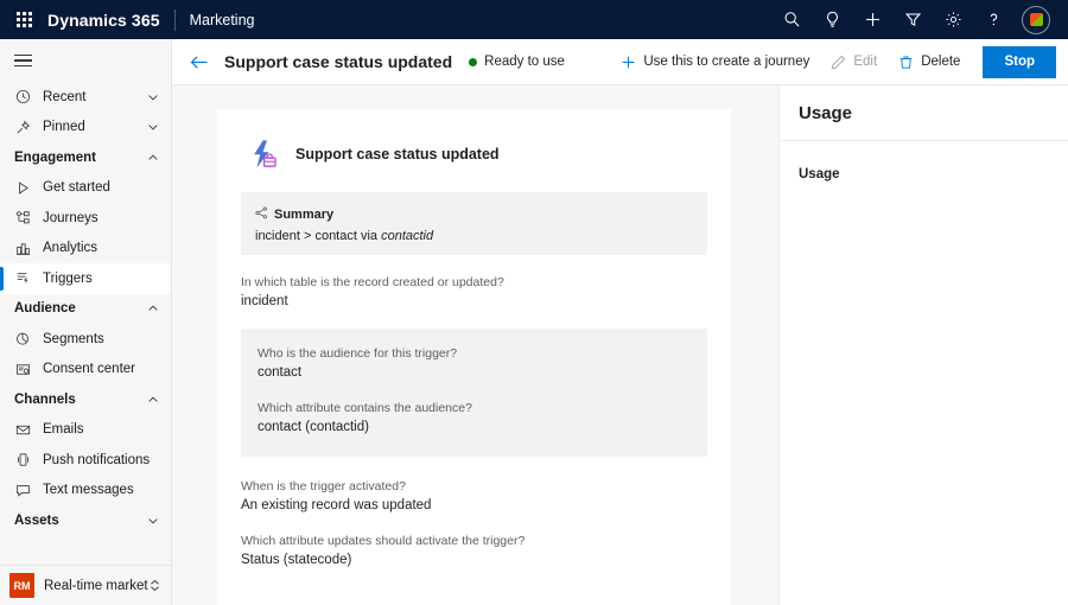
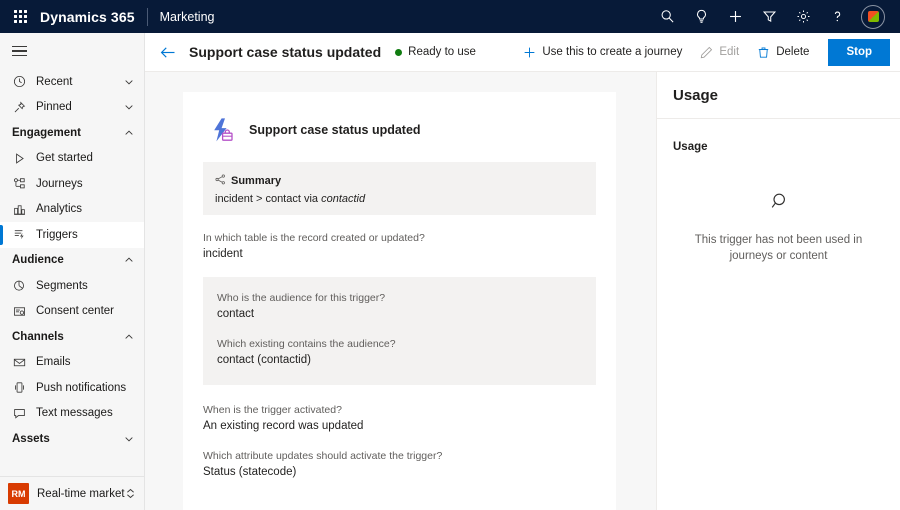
  Dynamics 365
  Marketing
  Recent
  Pinned
  Engagement
  Get started
  Journeys
  Analytics
  Triggers
  Audience
  Segments
  Consent center
  Channels
  Emails
  Push notifications
  Text messages
  Assets
  RM
  Real-time market
  Support case status updated
  Ready to use
  Use this to create a journey
  Edit
  Delete
  Stop
  Support case status updated
  Summary
  incident > contact via contactid
  In which table is the record created or updated?
  incident
  Who is the audience for this trigger?
  contact
- Which attribute contains the audience?
+ Which existing contains the audience?
  contact (contactid)
  When is the trigger activated?
  An existing record was updated
  Which attribute updates should activate the trigger?
  Status (statecode)
  Usage
  Usage
+ This trigger has not been used in journeys or content
